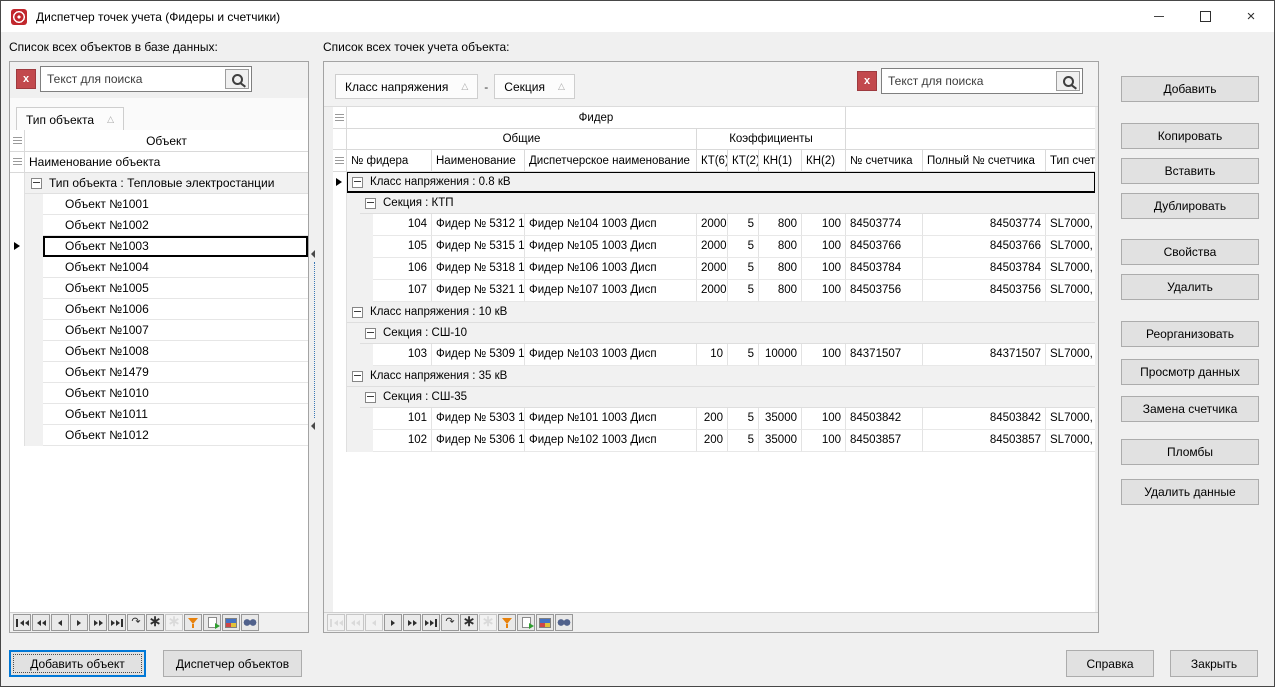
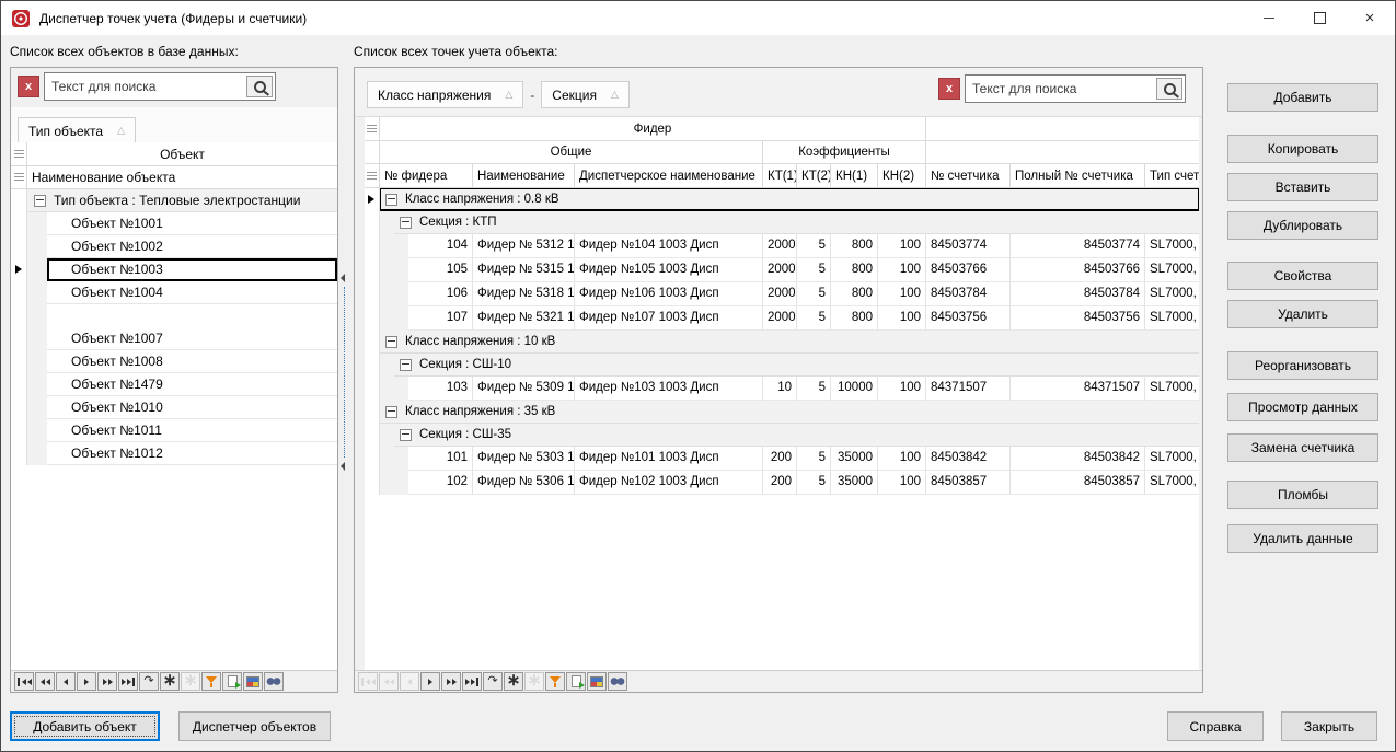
  Диспетчер точек учета (Фидеры и счетчики)
  Список всех объектов в базе данных:
  Список всех точек учета объекта:
  x
  Текст для поиска
  Тип объекта
  △
  Объект
  Наименование объекта
  Тип объекта : Тепловые электростанции
  Объект №1001
  Объект №1002
  Объект №1003
  Объект №1004
- Объект №1005
- Объект №1006
  Объект №1007
  Объект №1008
  Объект №1479
  Объект №1010
  Объект №1011
  Объект №1012
  ↷
  ∗
  ∗
  Класс напряжения
  △
  -
  Секция
  △
  x
  Текст для поиска
  Фидер
  Общие
  Коэффициенты
  № фидера
  Наименование
  Диспетчерское наименование
- КТ(6)
+ КТ(1)
  КТ(2)
  КН(1)
  КН(2)
  № счетчика
  Полный № счетчика
  Класс напряжения : 0.8 кВ
  Секция : КТП
  104
  Фидер № 5312 1
  Фидер №104 1003 Дисп
  2000
  5
  800
  100
  84503774
  84503774
  SL7000,
  105
  Фидер № 5315 1
  Фидер №105 1003 Дисп
  2000
  5
  800
  100
  84503766
  84503766
  SL7000,
  106
  Фидер № 5318 1
  Фидер №106 1003 Дисп
  2000
  5
  800
  100
  84503784
  84503784
  SL7000,
  107
  Фидер № 5321 1
  Фидер №107 1003 Дисп
  2000
  5
  800
  100
  84503756
  84503756
  SL7000,
  Класс напряжения : 10 кВ
  Секция : СШ-10
  103
  Фидер № 5309 1
  Фидер №103 1003 Дисп
  10
  5
  10000
  100
  84371507
  84371507
  SL7000,
  Класс напряжения : 35 кВ
  Секция : СШ-35
  101
  Фидер № 5303 1
  Фидер №101 1003 Дисп
  200
  5
  35000
  100
  84503842
  84503842
  SL7000,
  102
  Фидер № 5306 1
  Фидер №102 1003 Дисп
  200
  5
  35000
  100
  84503857
  84503857
  SL7000,
  ↷
  ∗
  ∗
  Добавить
  Копировать
  Вставить
  Дублировать
  Свойства
  Удалить
  Реорганизовать
  Просмотр данных
  Замена счетчика
  Пломбы
  Удалить данные
  Добавить объект
  Диспетчер объектов
  Справка
  Закрыть
